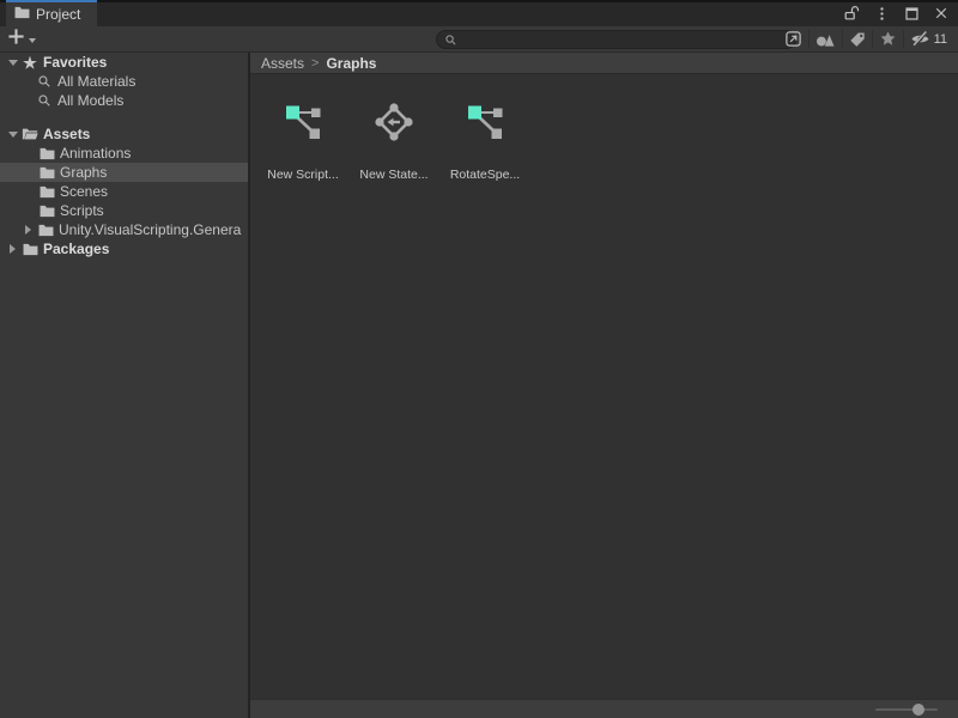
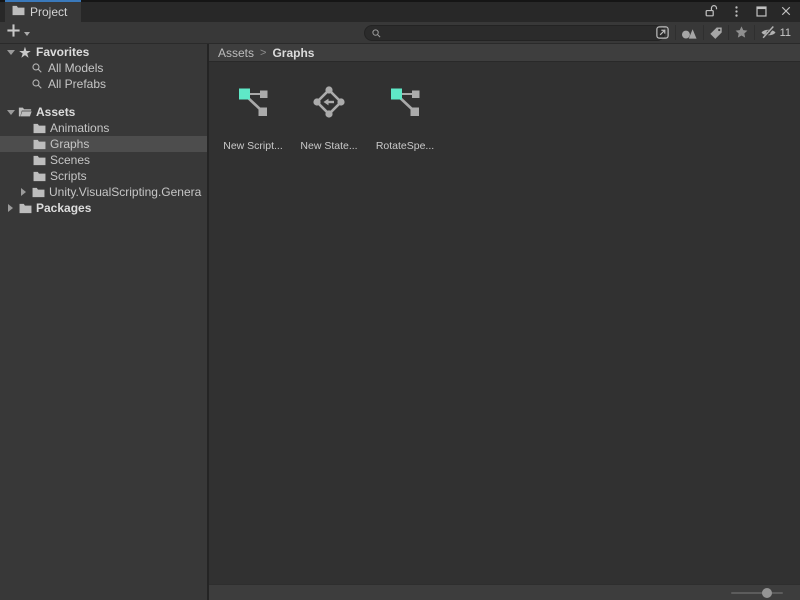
  Project
  11
  ★
  Favorites
- All Materials
  All Models
+ All Prefabs
  Assets
  Animations
  Graphs
  Scenes
  Scripts
  Unity.VisualScripting.Genera
  Packages
  Assets
  >
  Graphs
  New Script...
  New State...
  RotateSpe...
